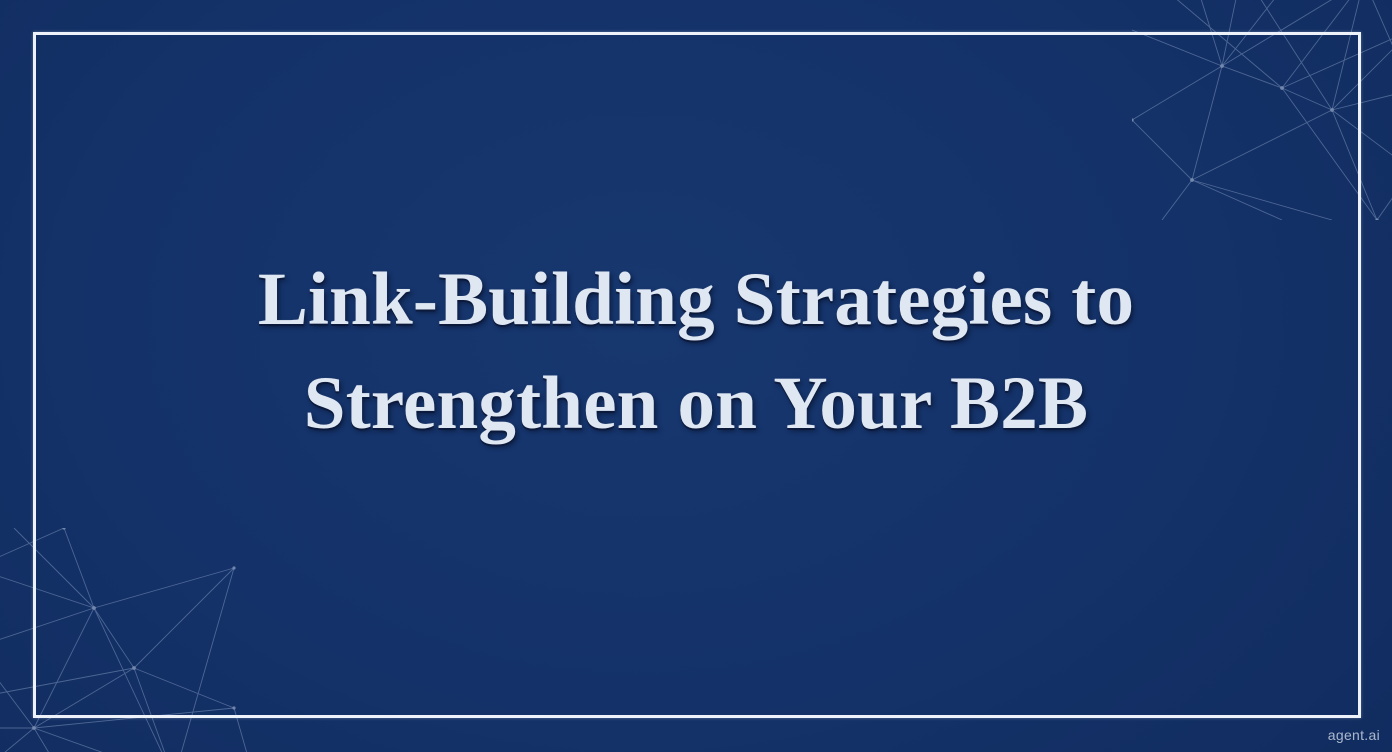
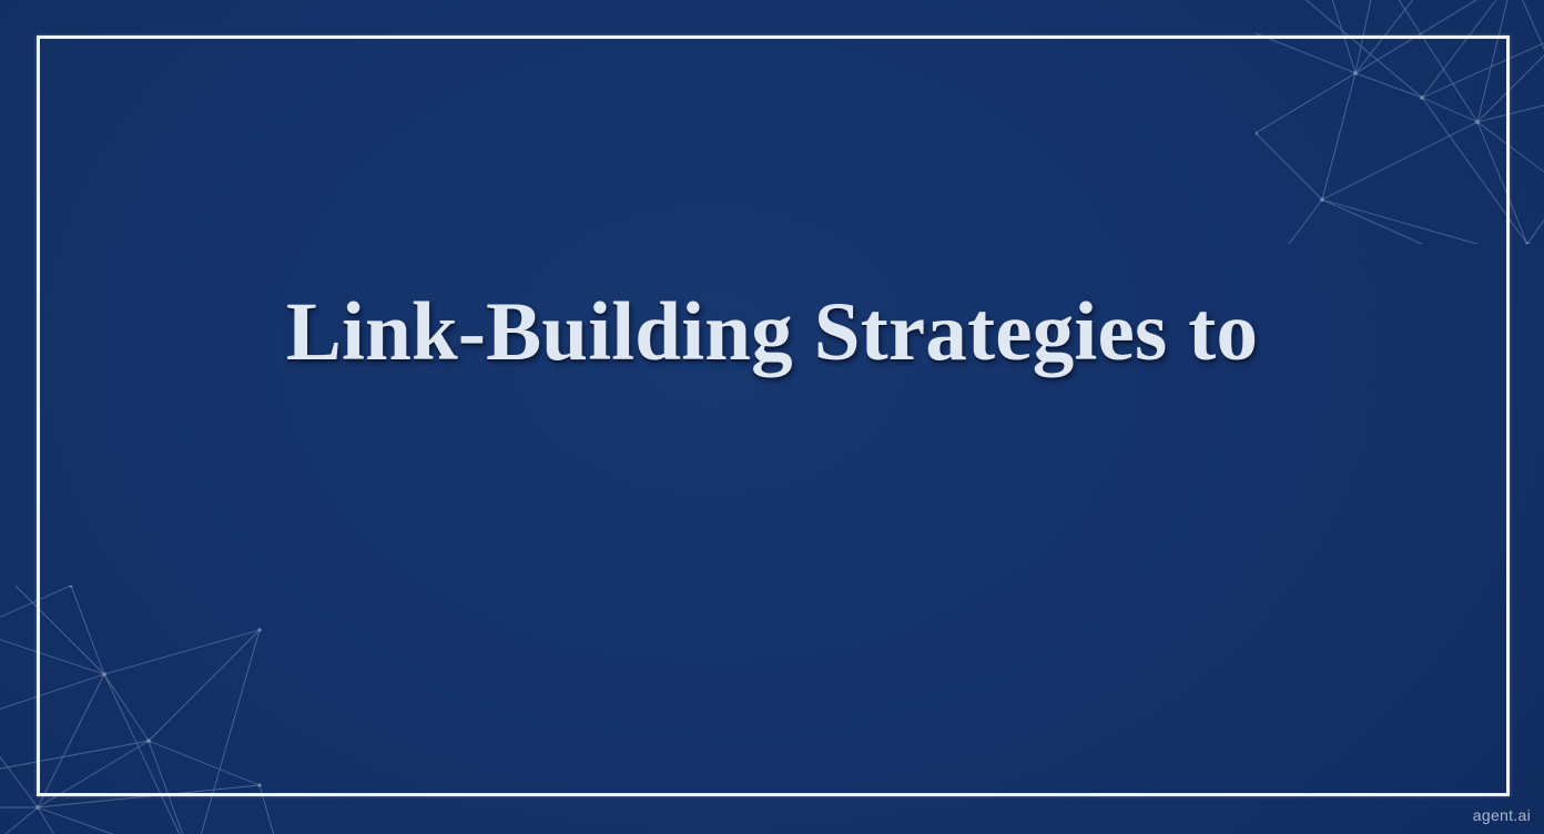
  Link-Building Strategies to
- Strengthen on Your B2B
  agent.ai
